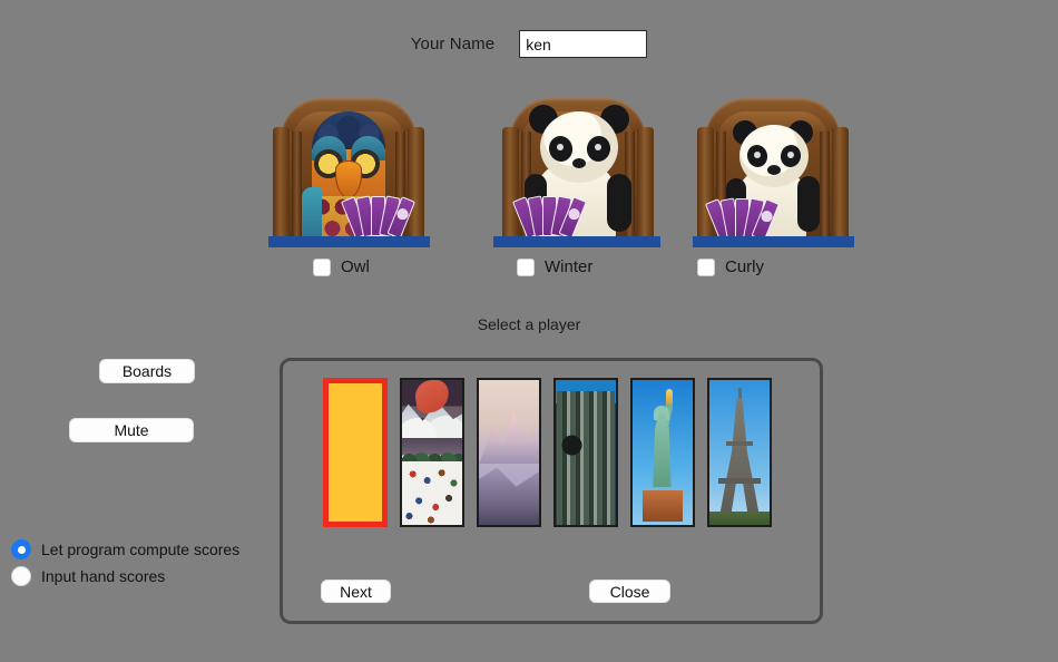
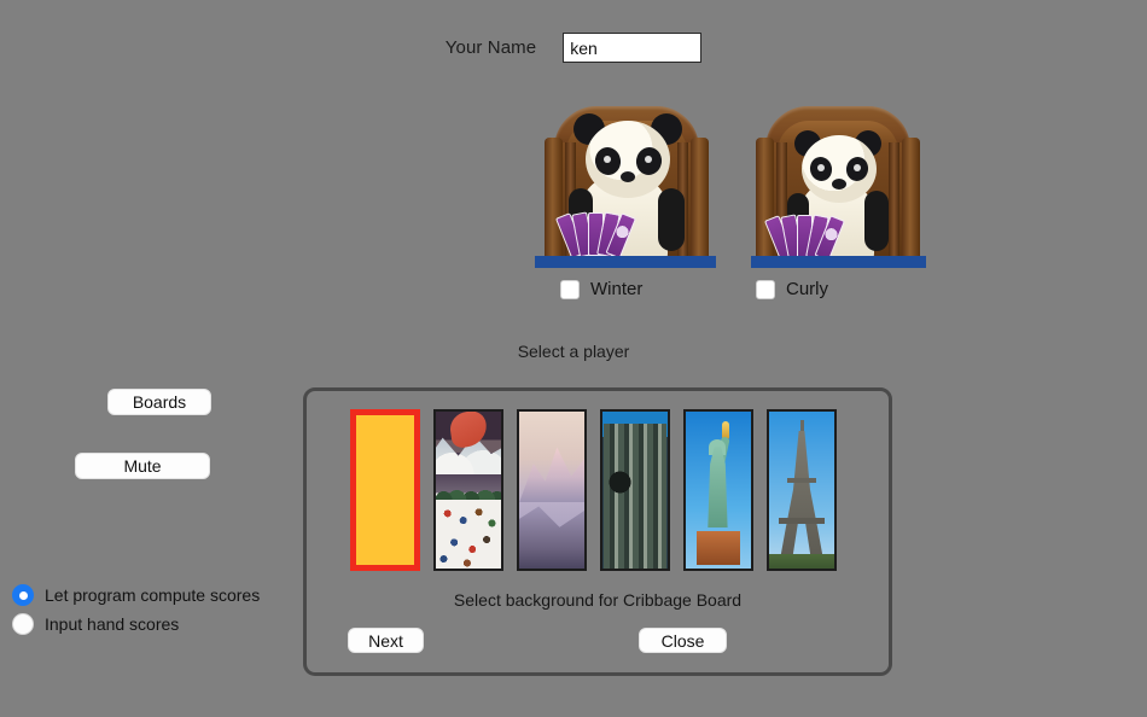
  Your Name
  ken
- Owl
  Winter
  Curly
  Select a player
  Boards
  Mute
  Let program compute scores
  Input hand scores
+ Select background for Cribbage Board
  Next
  Close
